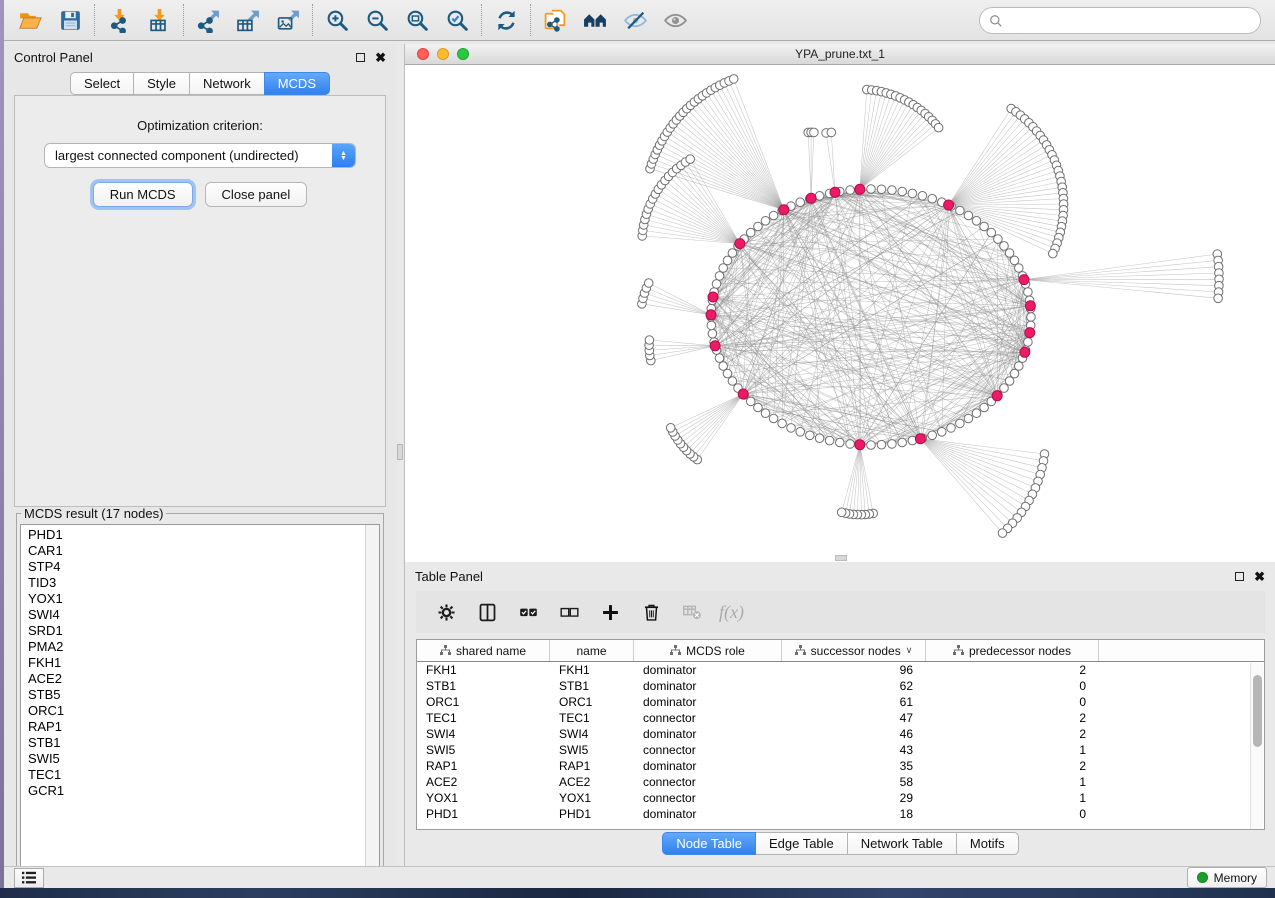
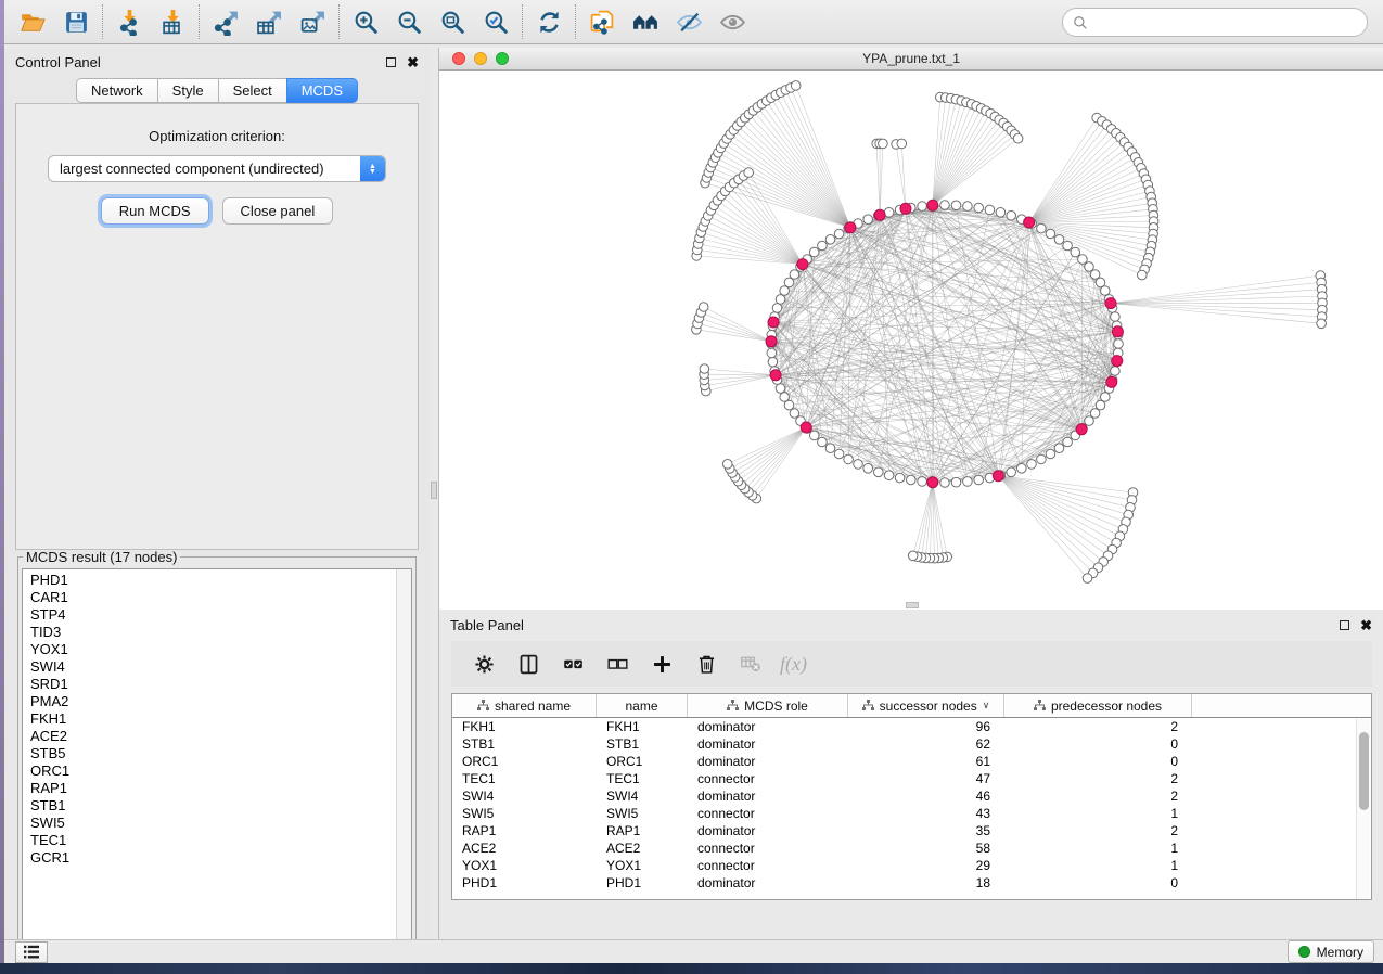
  Control Panel
  ✖
- Select
+ Network
  Style
- Network
+ Select
  MCDS
  Optimization criterion:
  largest connected component (undirected)
  Run MCDS
  Close panel
  MCDS result (17 nodes)
  PHD1
  CAR1
  STP4
  TID3
  YOX1
  SWI4
  SRD1
  PMA2
  FKH1
  ACE2
  STB5
  ORC1
  RAP1
  STB1
  SWI5
  TEC1
  GCR1
  YPA_prune.txt_1
  Table Panel
  ✖
  f(x)
  shared name
  name
  MCDS role
  successor nodes
  ∨
  predecessor nodes
  FKH1
  FKH1
  dominator
  96
  2
  STB1
  STB1
  dominator
  62
  0
  ORC1
  ORC1
  dominator
  61
  0
  TEC1
  TEC1
  connector
  47
  2
  SWI4
  SWI4
  dominator
  46
  2
  SWI5
  SWI5
  connector
  43
  1
  RAP1
  RAP1
  dominator
  35
  2
  ACE2
  ACE2
  connector
  58
  1
  YOX1
  YOX1
  connector
  29
  1
  PHD1
  PHD1
  dominator
  18
  0
- Node Table
- Edge Table
- Network Table
- Motifs
  Memory
